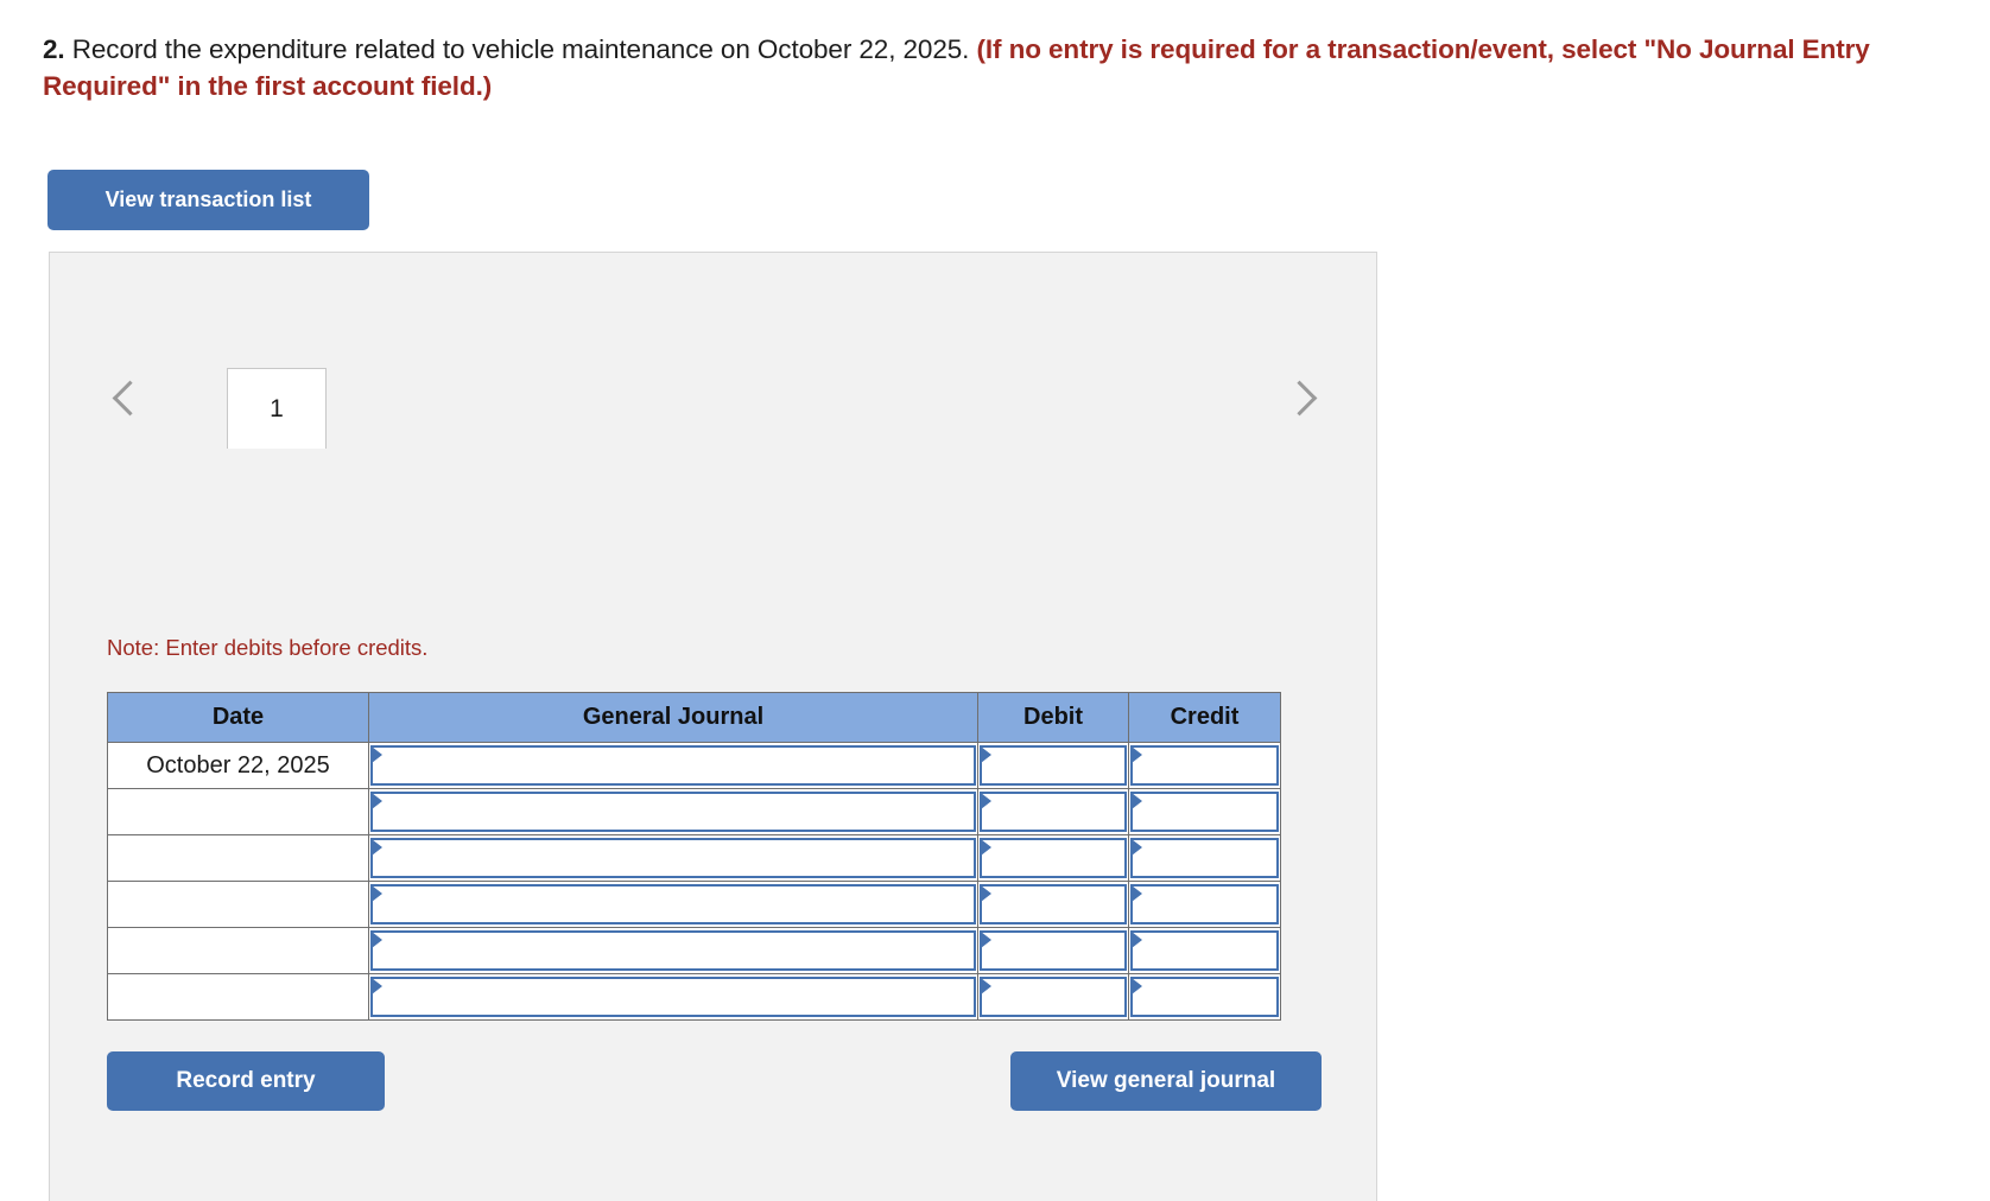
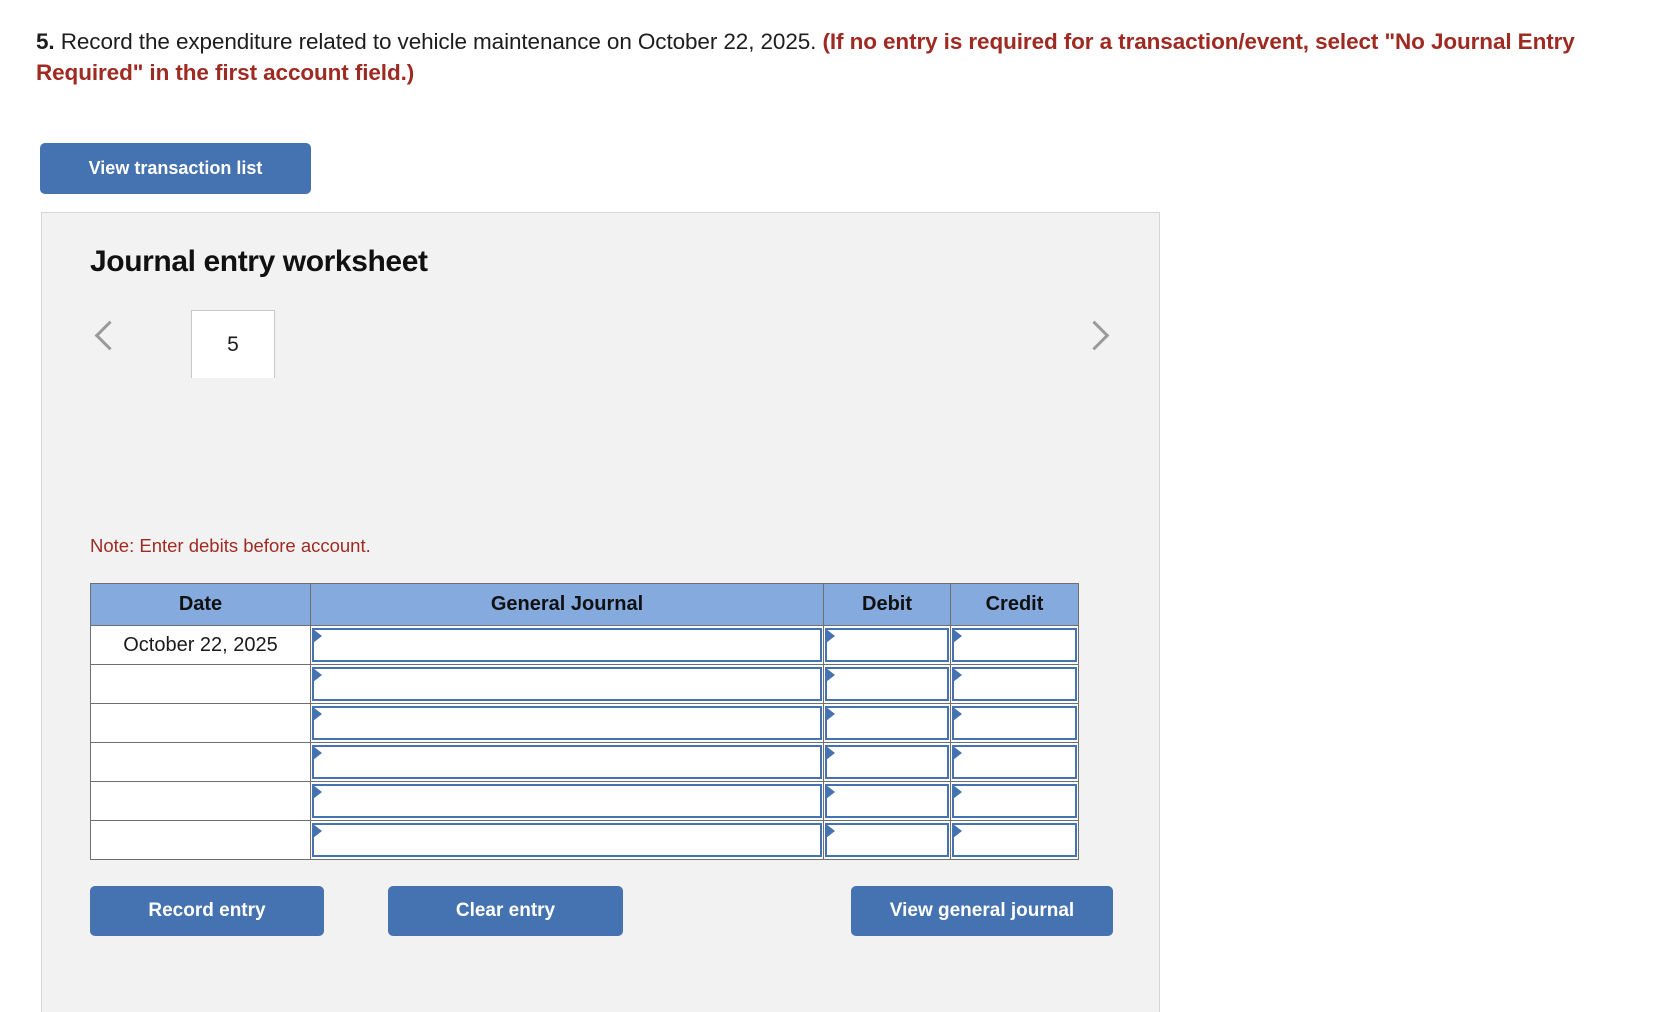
- 2. Record the expenditure related to vehicle maintenance on October 22, 2025. (If no entry is required for a transaction/event, select "No Journal Entry Required" in the first account field.)
+ 5. Record the expenditure related to vehicle maintenance on October 22, 2025. (If no entry is required for a transaction/event, select "No Journal Entry Required" in the first account field.)
  View transaction list
+ Journal entry worksheet
- 1
+ 5
- Note: Enter debits before credits.
+ Note: Enter debits before account.
  Date	General Journal	Debit	Credit
  October 22, 2025
  Record entry
+ Clear entry
  View general journal
